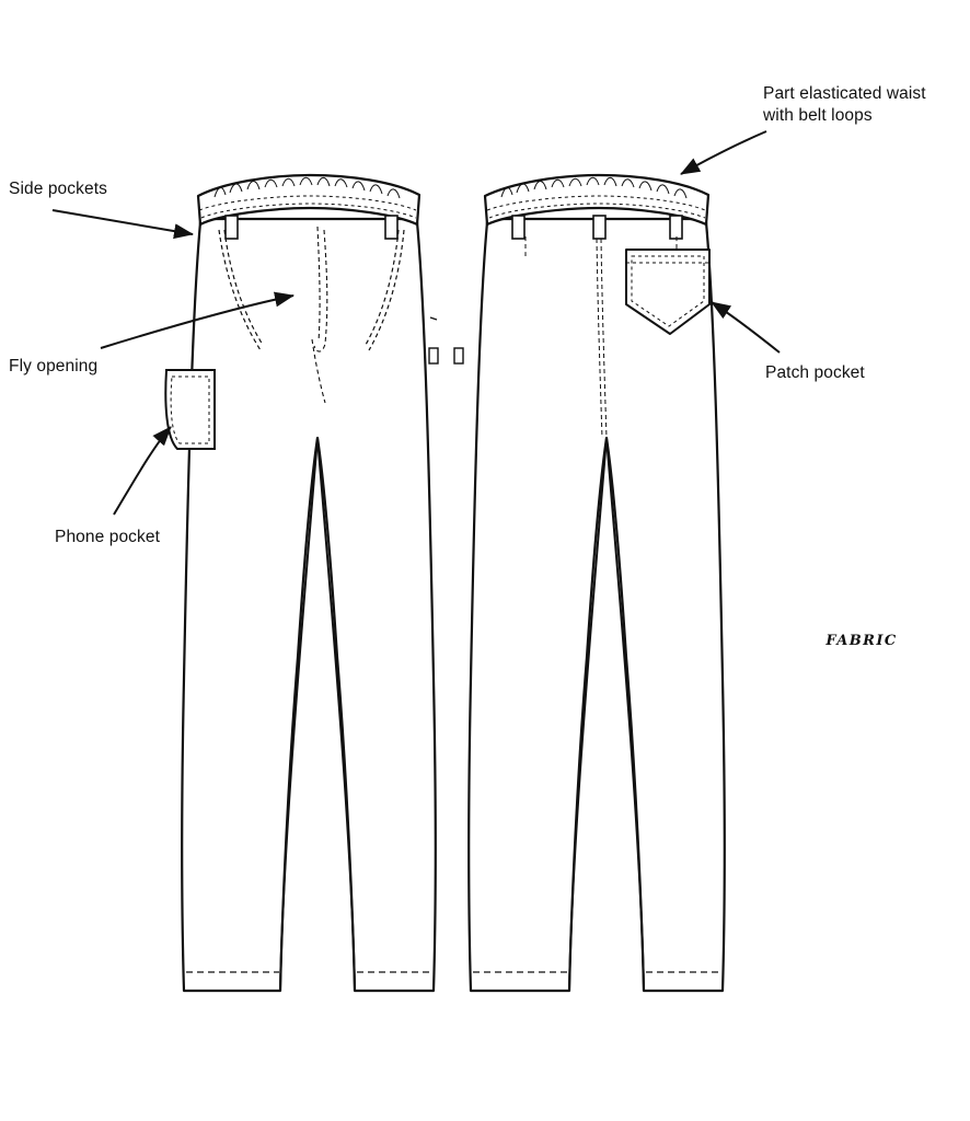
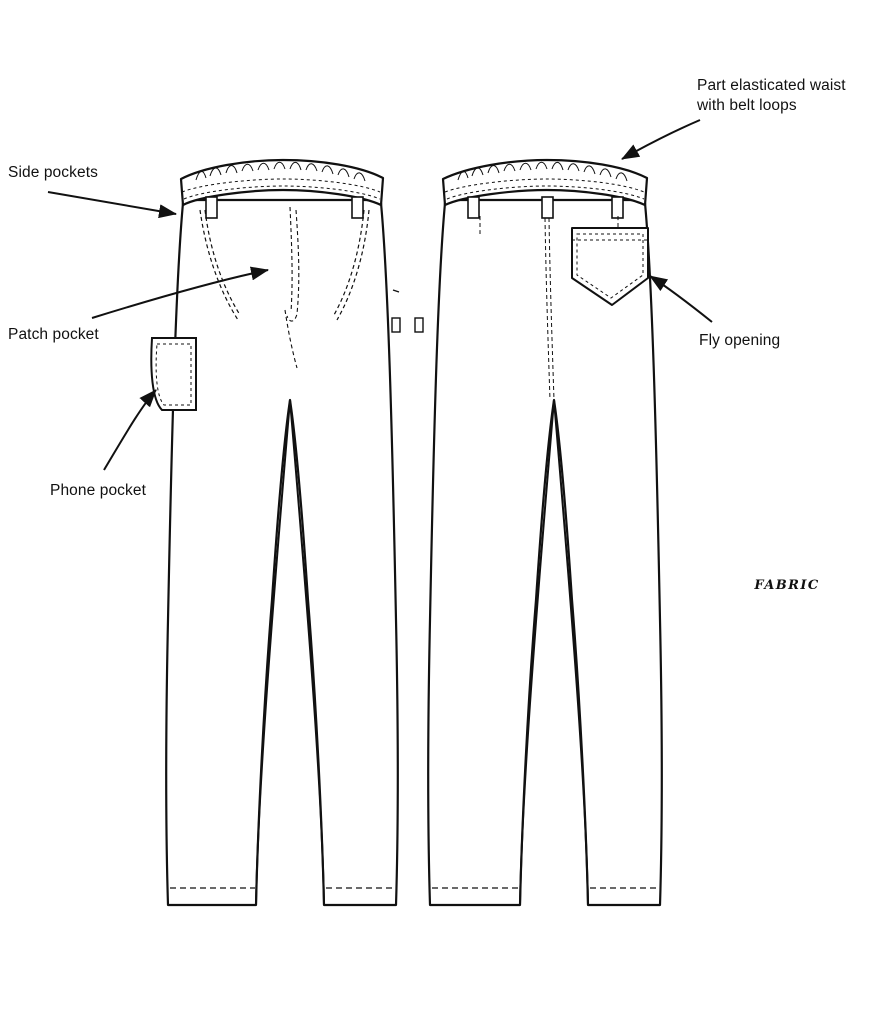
  Side pockets
- Fly opening
+ Patch pocket
  Phone pocket
  Part elasticated waist
  with belt loops
- Patch pocket
+ Fly opening
  FABRIC
